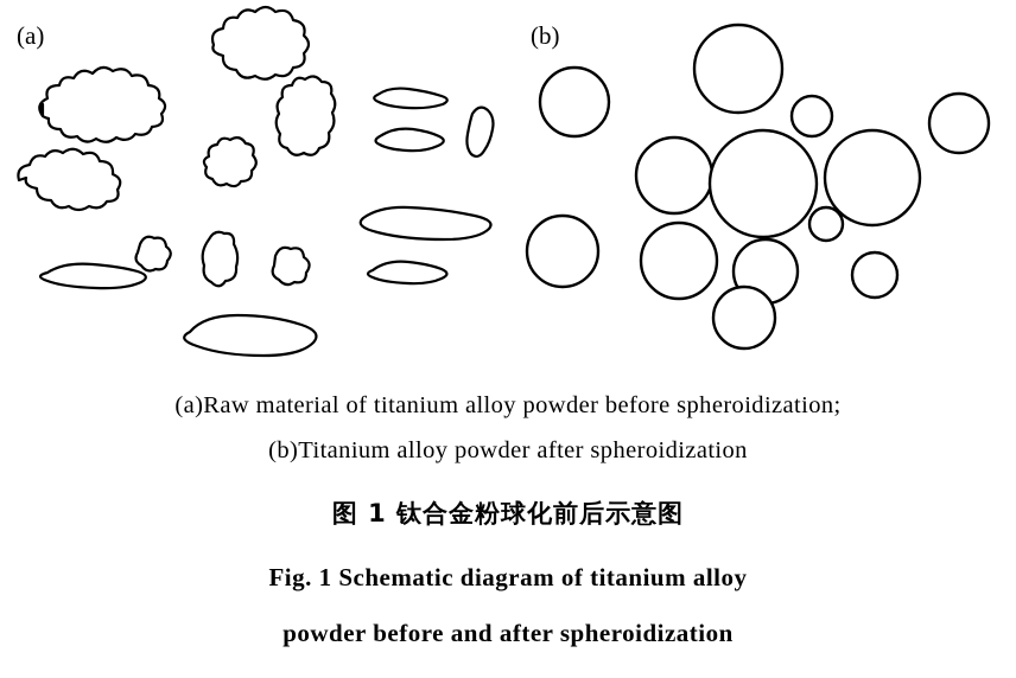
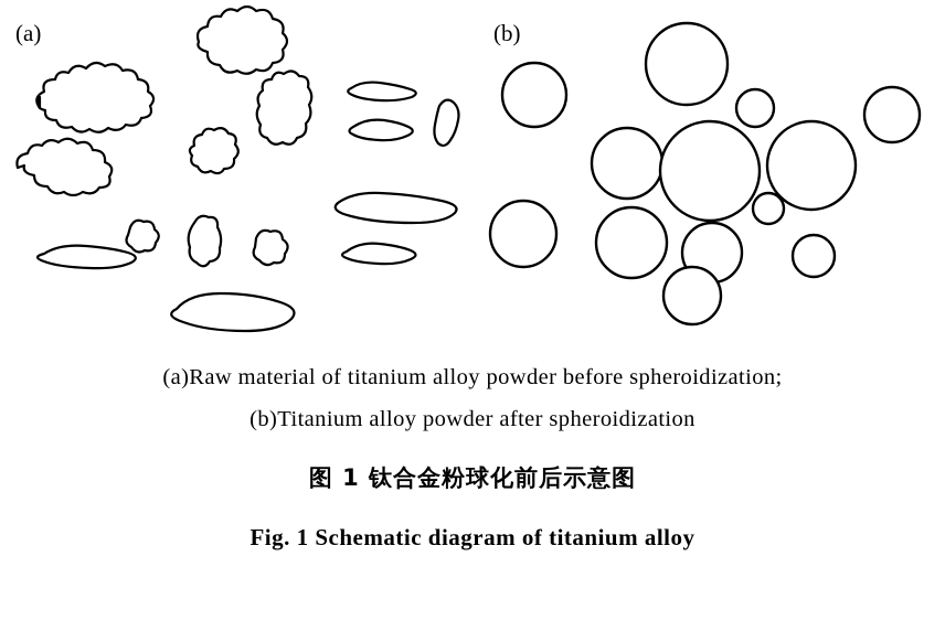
  (a)
  (b)
  (a)Raw material of titanium alloy powder before spheroidization;
  (b)Titanium alloy powder after spheroidization
  图 1 钛合金粉球化前后示意图
  Fig. 1 Schematic diagram of titanium alloy
- powder before and after spheroidization
